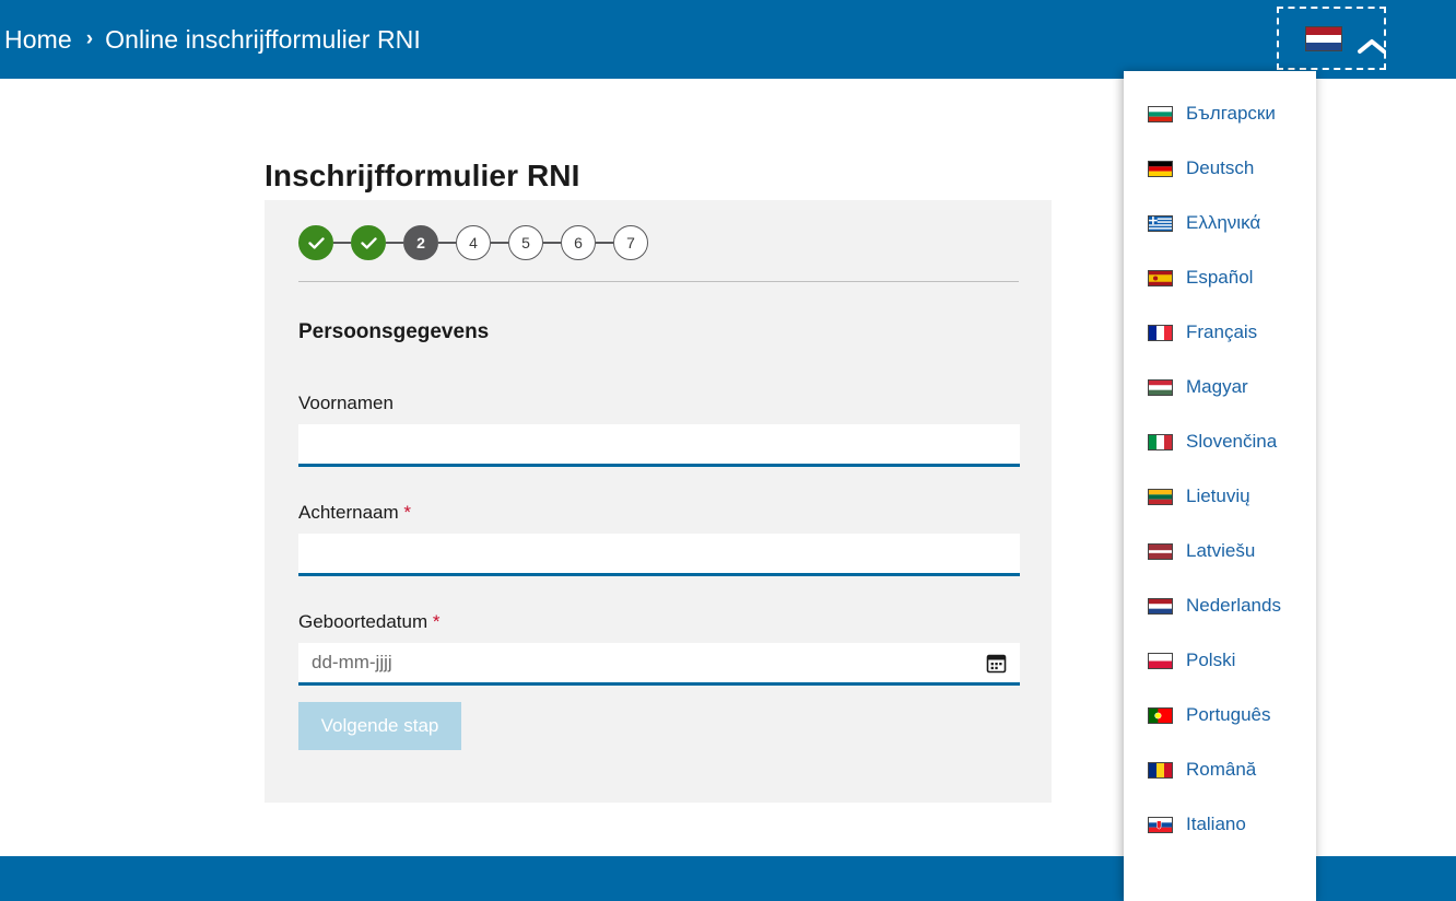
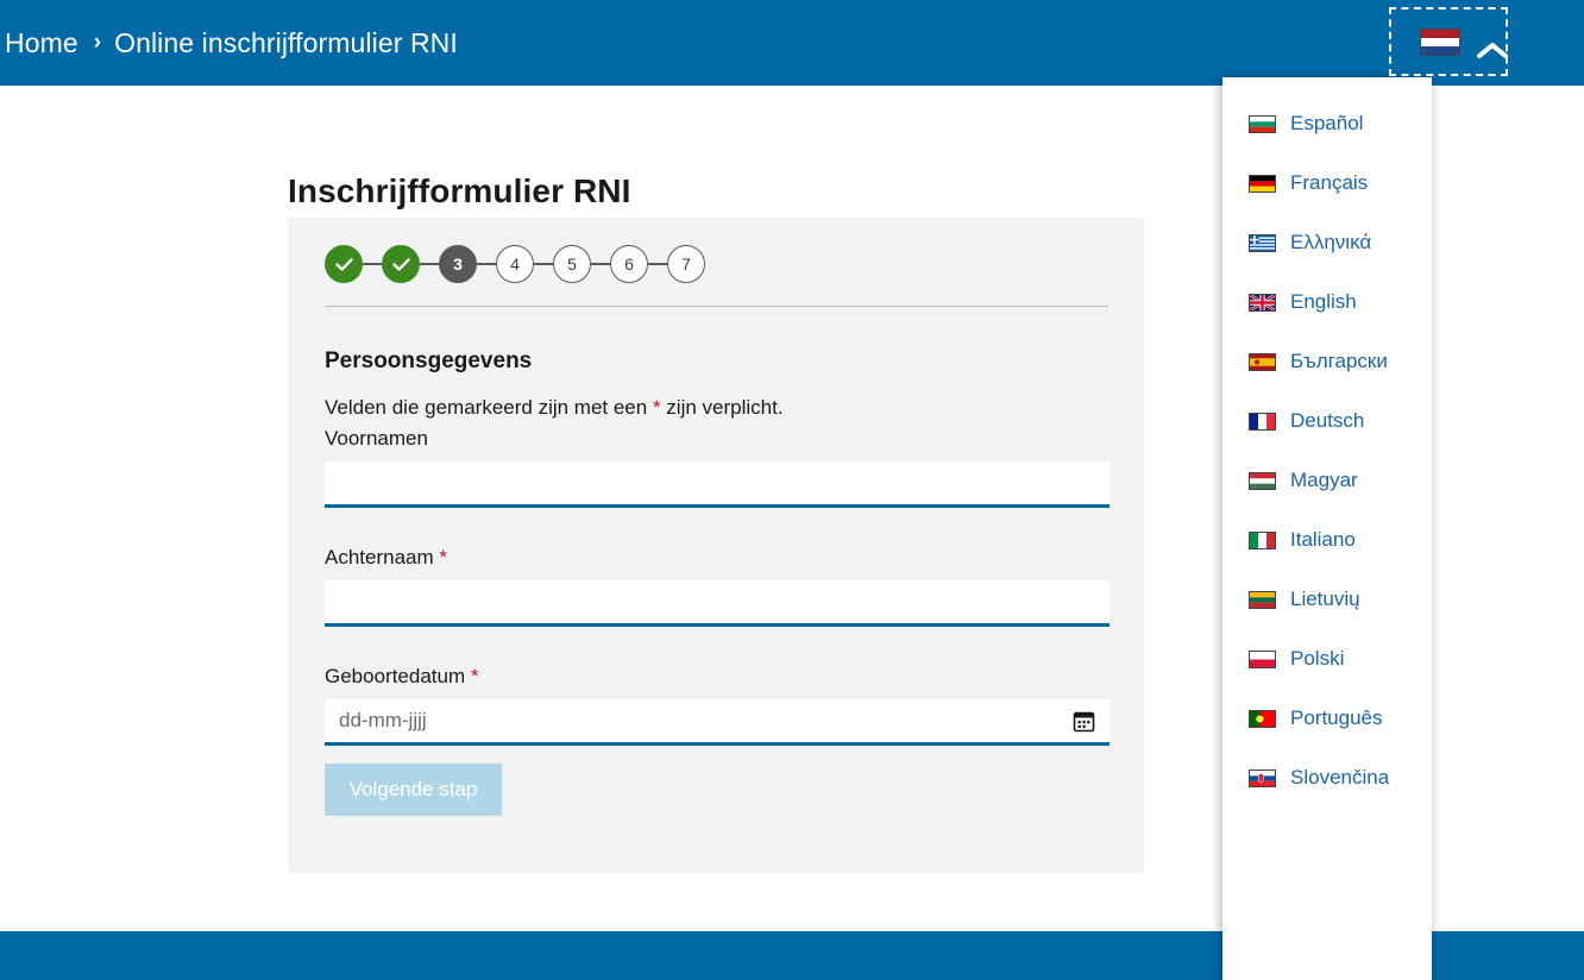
  Home
  ›
  Online inschrijfformulier RNI
  Inschrijfformulier RNI
- 2
+ 3
  4
  5
  6
  7
  Persoonsgegevens
+ Velden die gemarkeerd zijn met een * zijn verplicht.
  Voornamen
  Achternaam *
  Geboortedatum *
  dd-mm-jjjj
  Volgende stap
- Български
+ Español
- Deutsch
+ Français
  Ελληνικά
+ English
- Español
+ Български
- Français
+ Deutsch
  Magyar
- Slovenčina
+ Italiano
  Lietuvių
- Latviešu
- Nederlands
  Polski
  Português
- Română
- Italiano
+ Slovenčina
